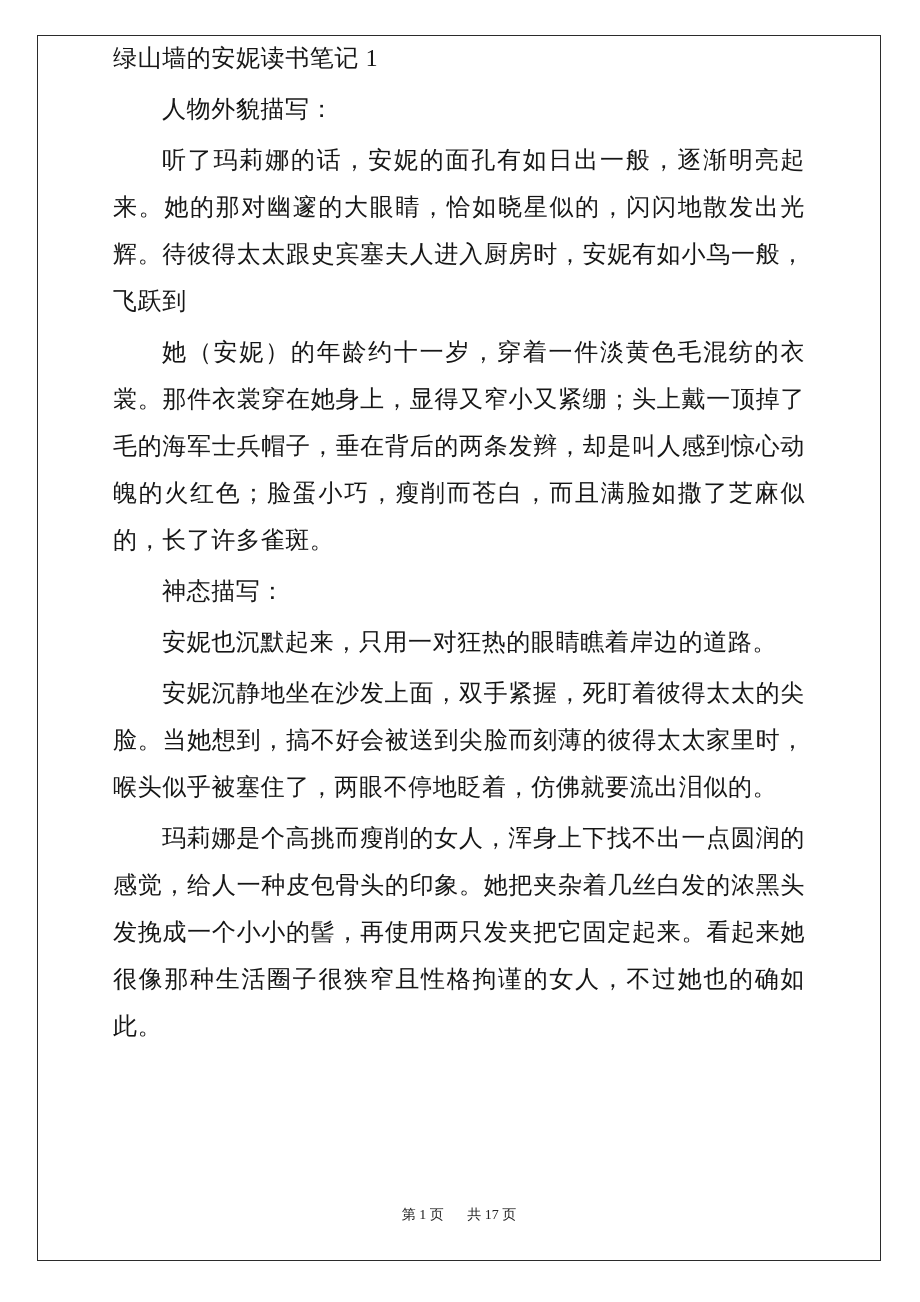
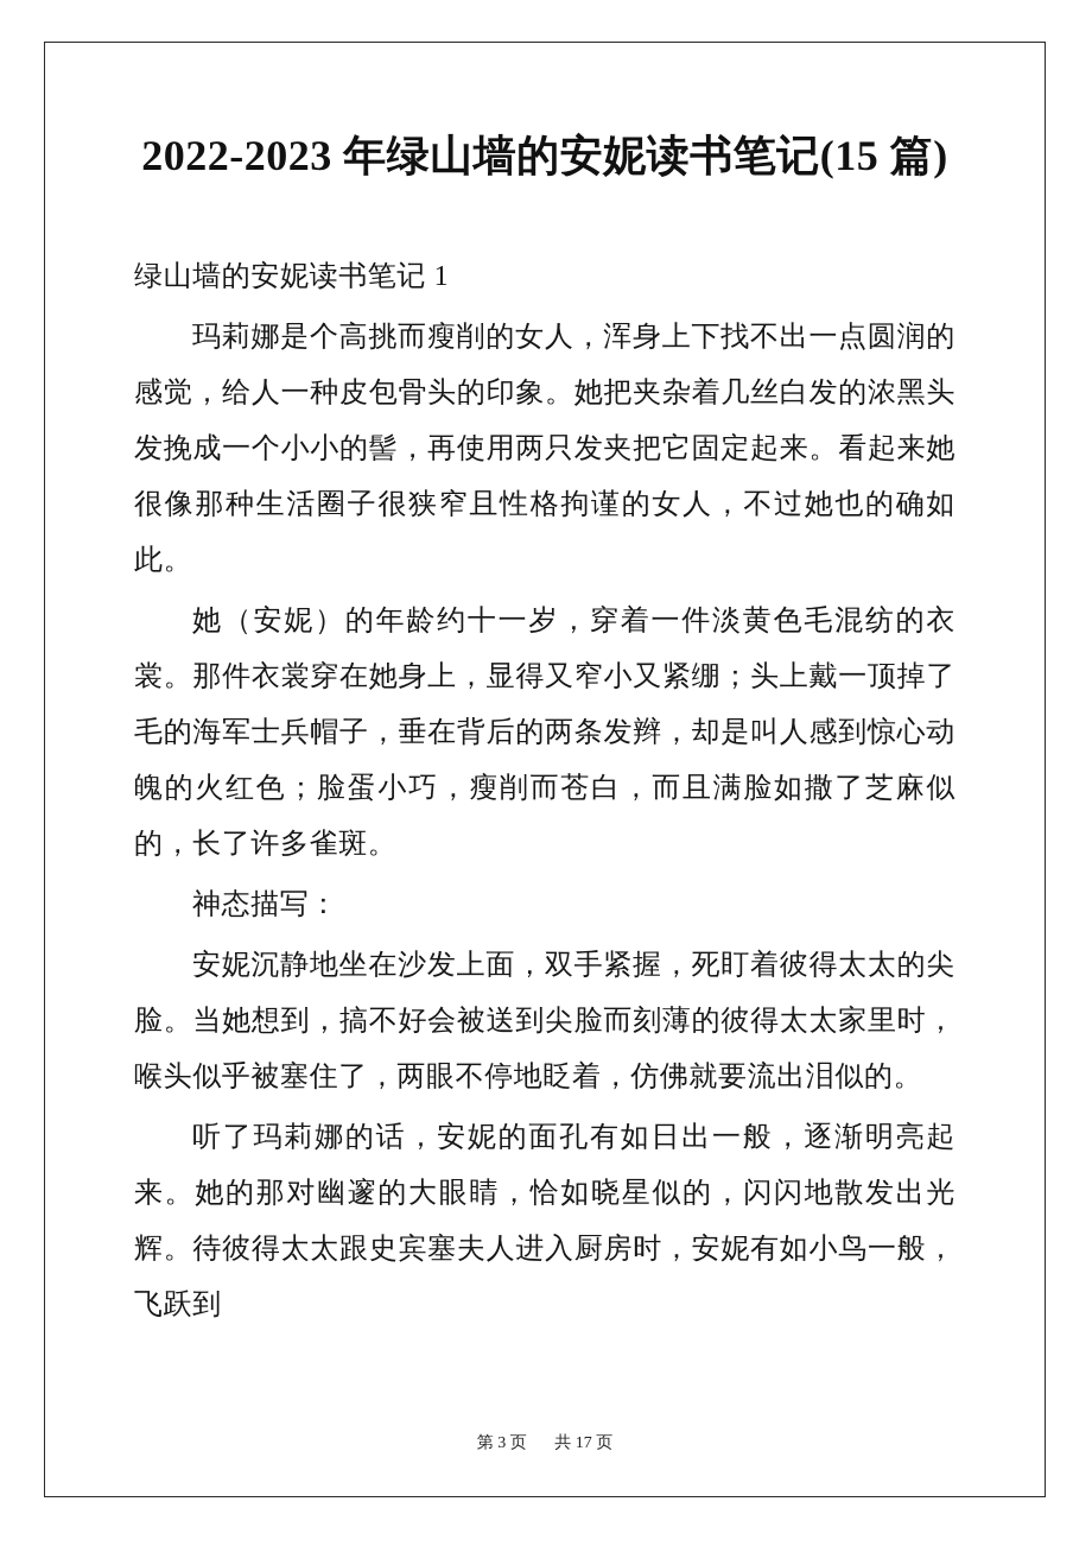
+ 2022-2023 年绿山墙的安妮读书笔记(15 篇)
  绿山墙的安妮读书笔记 1
- 人物外貌描写：
- 听了玛莉娜的话，安妮的面孔有如日出一般，逐渐明亮起来。她的那对幽邃的大眼睛，恰如晓星似的，闪闪地散发出光辉。待彼得太太跟史宾塞夫人进入厨房时，安妮有如小鸟一般，飞跃到
+ 玛莉娜是个高挑而瘦削的女人，浑身上下找不出一点圆润的感觉，给人一种皮包骨头的印象。她把夹杂着几丝白发的浓黑头发挽成一个小小的髻，再使用两只发夹把它固定起来。看起来她很像那种生活圈子很狭窄且性格拘谨的女人，不过她也的确如此。
  她（安妮）的年龄约十一岁，穿着一件淡黄色毛混纺的衣裳。那件衣裳穿在她身上，显得又窄小又紧绷；头上戴一顶掉了毛的海军士兵帽子，垂在背后的两条发辫，却是叫人感到惊心动魄的火红色；脸蛋小巧，瘦削而苍白，而且满脸如撒了芝麻似的，长了许多雀斑。
  神态描写：
- 安妮也沉默起来，只用一对狂热的眼睛瞧着岸边的道路。
  安妮沉静地坐在沙发上面，双手紧握，死盯着彼得太太的尖脸。当她想到，搞不好会被送到尖脸而刻薄的彼得太太家里时，喉头似乎被塞住了，两眼不停地眨着，仿佛就要流出泪似的。
- 玛莉娜是个高挑而瘦削的女人，浑身上下找不出一点圆润的感觉，给人一种皮包骨头的印象。她把夹杂着几丝白发的浓黑头发挽成一个小小的髻，再使用两只发夹把它固定起来。看起来她很像那种生活圈子很狭窄且性格拘谨的女人，不过她也的确如此。
+ 听了玛莉娜的话，安妮的面孔有如日出一般，逐渐明亮起来。她的那对幽邃的大眼睛，恰如晓星似的，闪闪地散发出光辉。待彼得太太跟史宾塞夫人进入厨房时，安妮有如小鸟一般，飞跃到
- 第 1 页 共 17 页
+ 第 3 页 共 17 页
